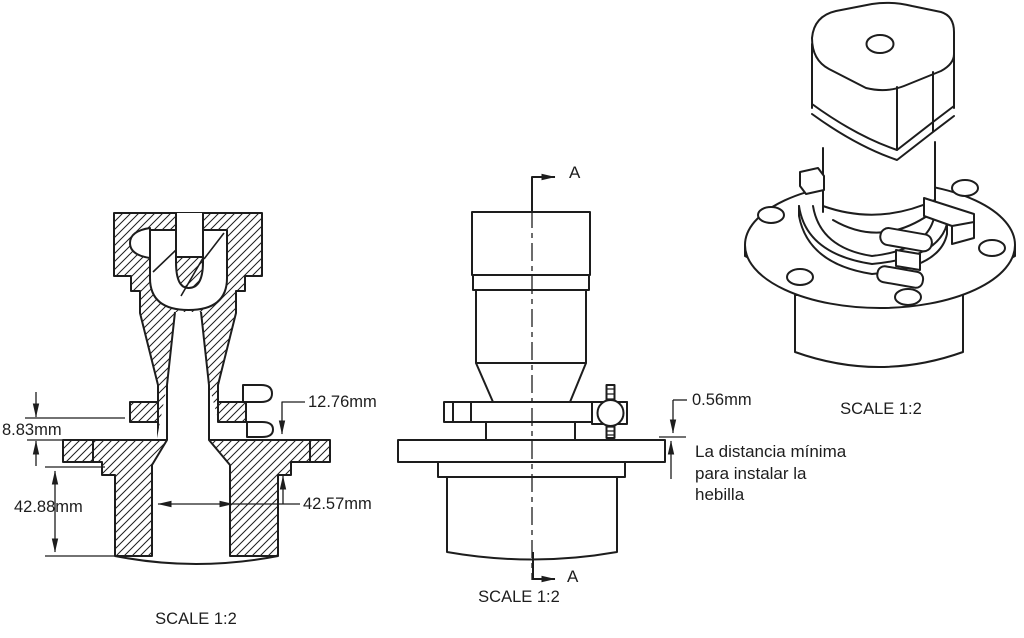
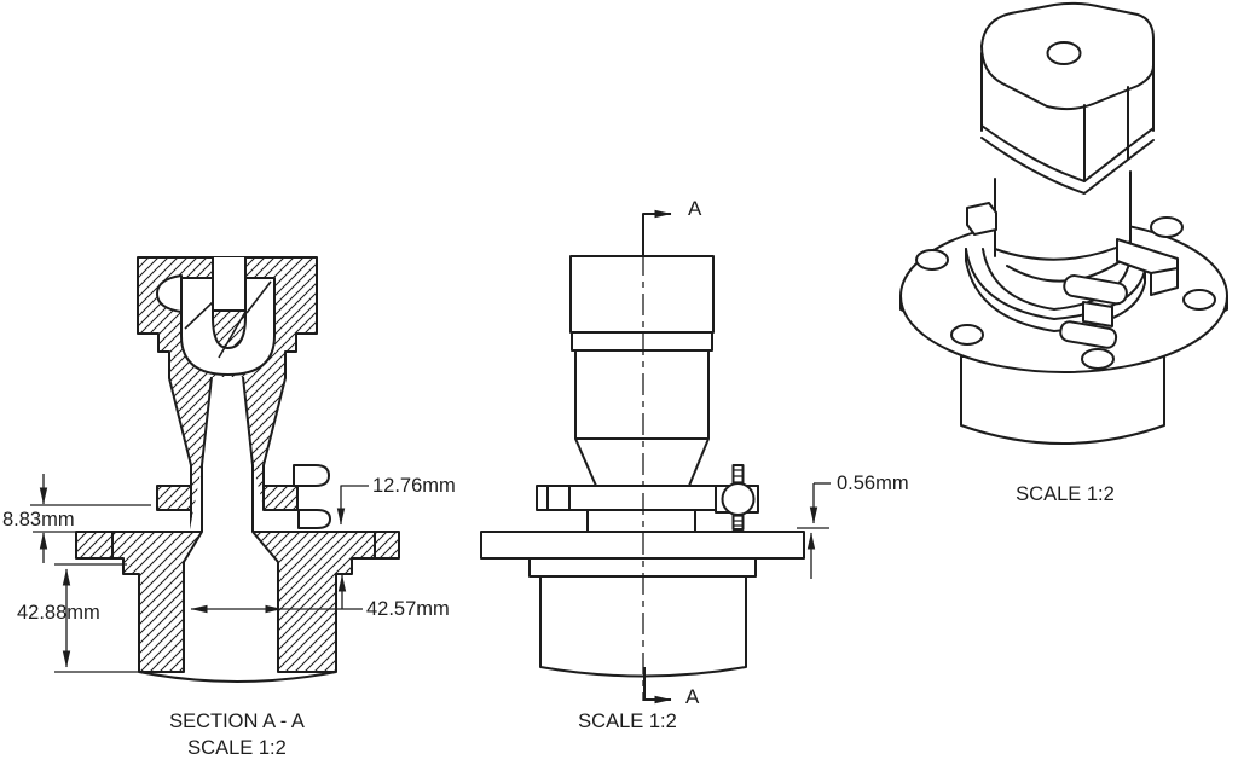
  8.83mm
  42.88mm
  12.76mm
  42.57mm
+ SECTION A - A
  SCALE 1:2
  A
  A
  SCALE 1:2
  0.56mm
- La distancia mínima
- para instalar la
- hebilla
  SCALE 1:2
